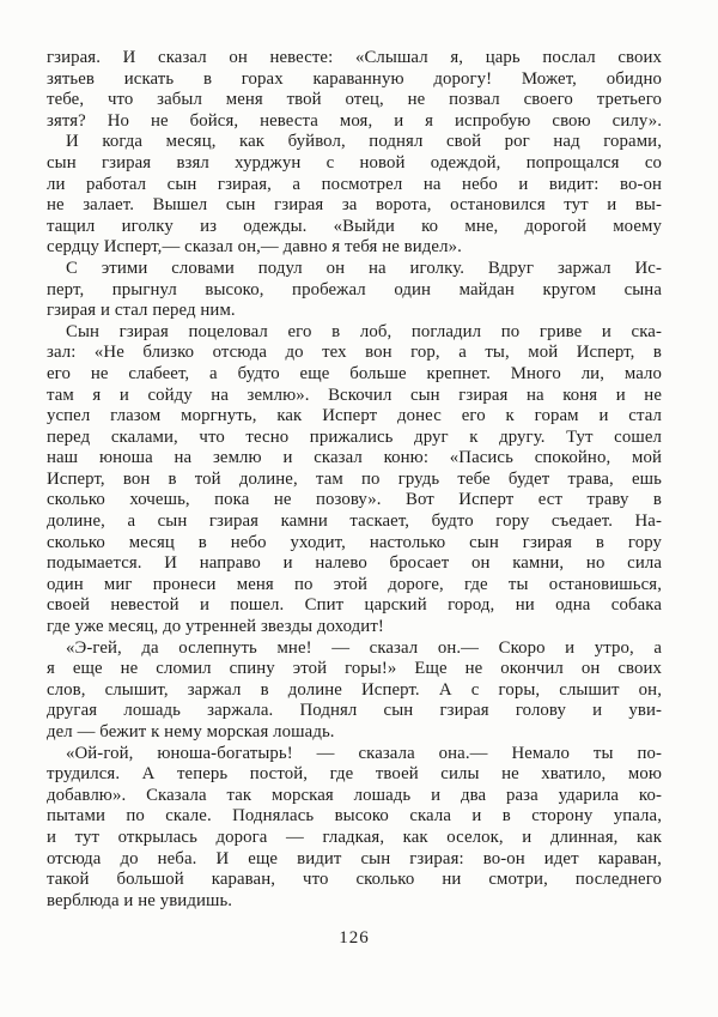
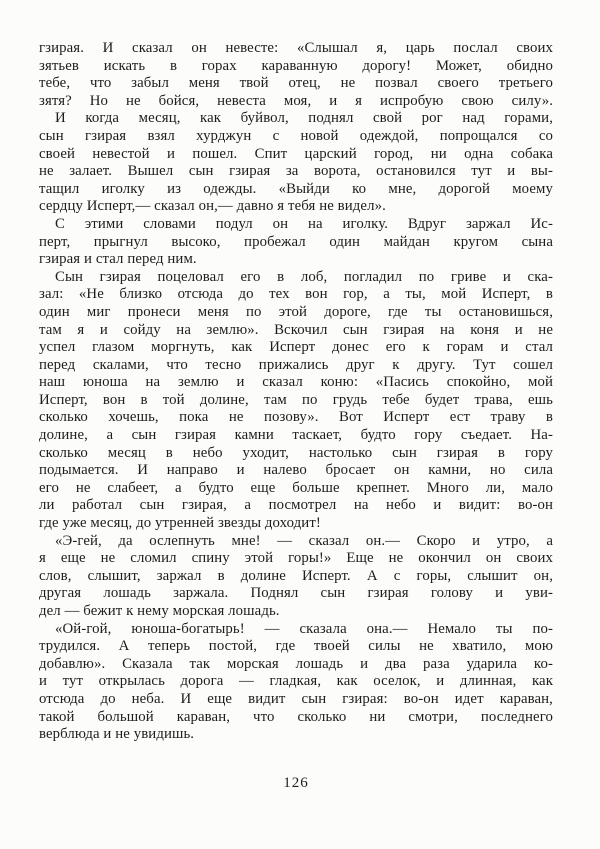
  гзирая. И сказал он невесте: «Слышал я, царь послал своих
  зятьев искать в горах караванную дорогу! Может, обидно
  тебе, что забыл меня твой отец, не позвал своего третьего
  зятя? Но не бойся, невеста моя, и я испробую свою силу».
  И когда месяц, как буйвол, поднял свой рог над горами,
  сын гзирая взял хурджун с новой одеждой, попрощался со
- ли работал сын гзирая, а посмотрел на небо и видит: во-он
+ своей невестой и пошел. Спит царский город, ни одна собака
  не залает. Вышел сын гзирая за ворота, остановился тут и вы-
  тащил иголку из одежды. «Выйди ко мне, дорогой моему
  сердцу Исперт,— сказал он,— давно я тебя не видел».
  С этими словами подул он на иголку. Вдруг заржал Ис-
  перт, прыгнул высоко, пробежал один майдан кругом сына
  гзирая и стал перед ним.
  Сын гзирая поцеловал его в лоб, погладил по гриве и ска-
  зал: «Не близко отсюда до тех вон гор, а ты, мой Исперт, в
- его не слабеет, а будто еще больше крепнет. Много ли, мало
+ один миг пронеси меня по этой дороге, где ты остановишься,
  там я и сойду на землю». Вскочил сын гзирая на коня и не
  успел глазом моргнуть, как Исперт донес его к горам и стал
  перед скалами, что тесно прижались друг к другу. Тут сошел
  наш юноша на землю и сказал коню: «Пасись спокойно, мой
  Исперт, вон в той долине, там по грудь тебе будет трава, ешь
  сколько хочешь, пока не позову». Вот Исперт ест траву в
  долине, а сын гзирая камни таскает, будто гору съедает. На-
  сколько месяц в небо уходит, настолько сын гзирая в гору
  подымается. И направо и налево бросает он камни, но сила
- один миг пронеси меня по этой дороге, где ты остановишься,
+ его не слабеет, а будто еще больше крепнет. Много ли, мало
- своей невестой и пошел. Спит царский город, ни одна собака
+ ли работал сын гзирая, а посмотрел на небо и видит: во-он
  где уже месяц, до утренней звезды доходит!
  «Э-гей, да ослепнуть мне! — сказал он.— Скоро и утро, а
  я еще не сломил спину этой горы!» Еще не окончил он своих
  слов, слышит, заржал в долине Исперт. А с горы, слышит он,
  другая лошадь заржала. Поднял сын гзирая голову и уви-
  дел — бежит к нему морская лошадь.
  «Ой-гой, юноша-богатырь! — сказала она.— Немало ты по-
  трудился. А теперь постой, где твоей силы не хватило, мою
  добавлю». Сказала так морская лошадь и два раза ударила ко-
- пытами по скале. Поднялась высоко скала и в сторону упала,
  и тут открылась дорога — гладкая, как оселок, и длинная, как
  отсюда до неба. И еще видит сын гзирая: во-он идет караван,
  такой большой караван, что сколько ни смотри, последнего
  верблюда и не увидишь.
  126
